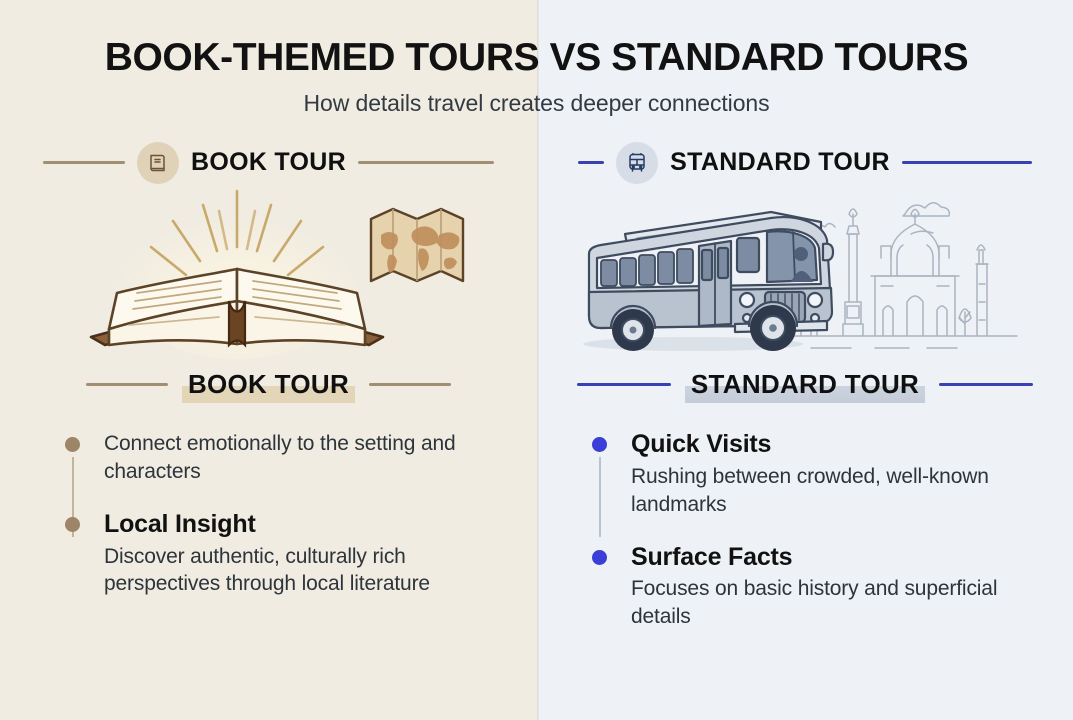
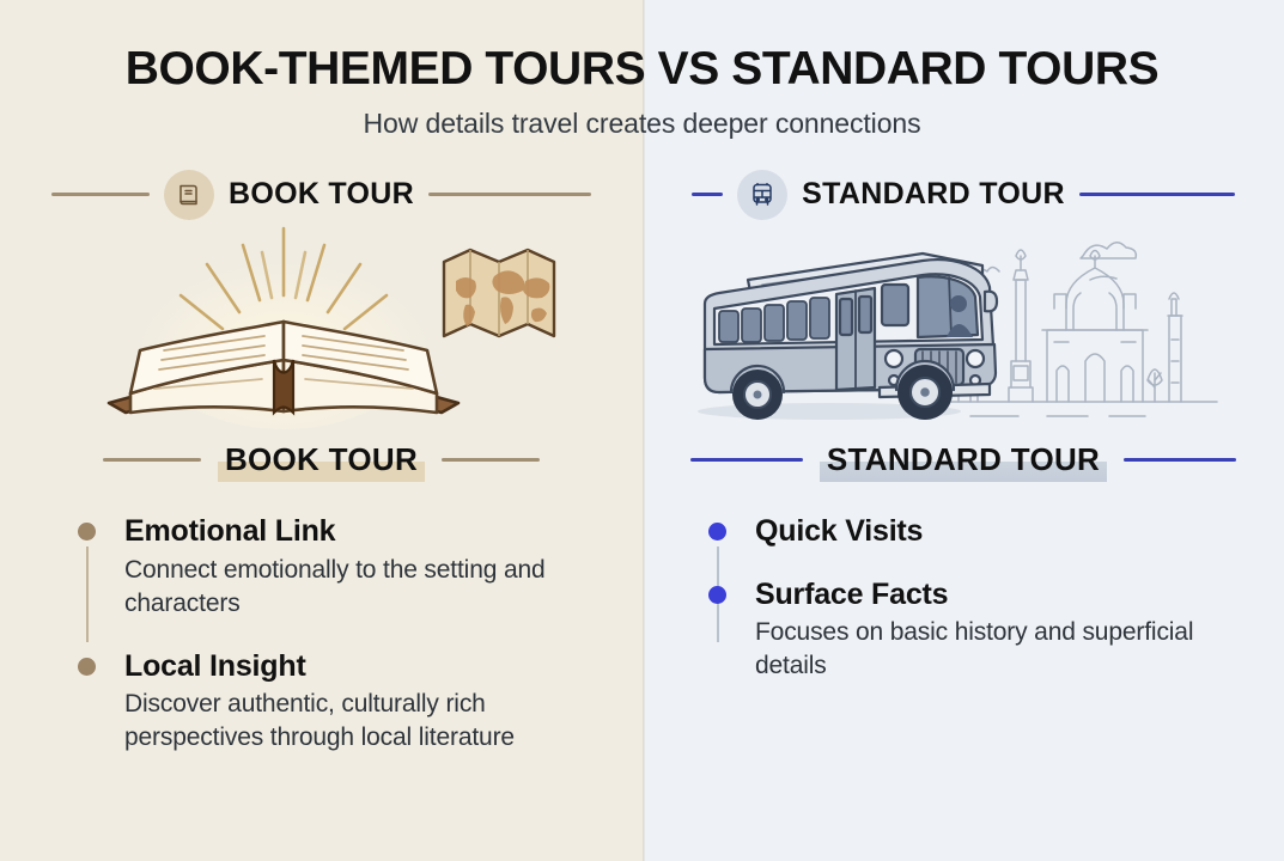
  BOOK-THEMED TOURS VS STANDARD TOURS
  How details travel creates deeper connections
  BOOK TOUR
  BOOK TOUR
+ Emotional Link
  Connect emotionally to the setting and characters
  Local Insight
  Discover authentic, culturally rich perspectives through local literature
  STANDARD TOUR
  STANDARD TOUR
  Quick Visits
- Rushing between crowded, well-known landmarks
  Surface Facts
  Focuses on basic history and superficial details
